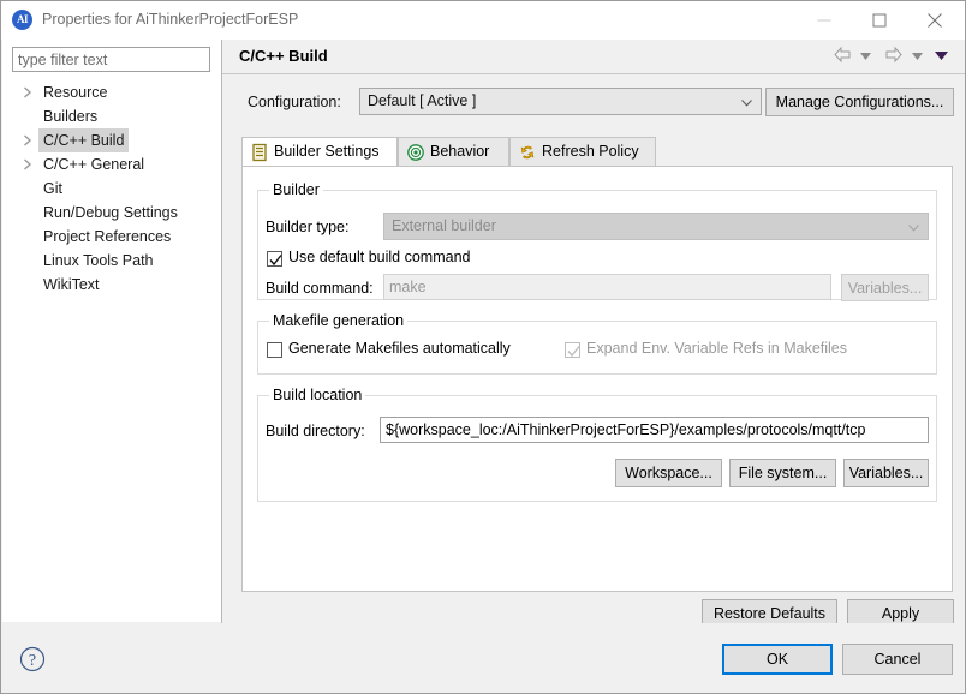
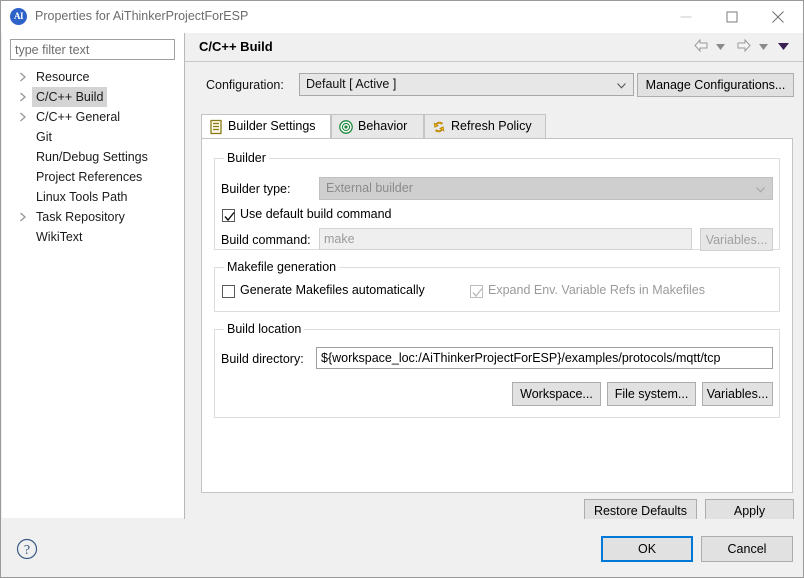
  AI
  Properties for AiThinkerProjectForESP
  type filter text
  Resource
- Builders
  C/C++ Build
  C/C++ General
  Git
  Run/Debug Settings
  Project References
  Linux Tools Path
+ Task Repository
  WikiText
  C/C++ Build
  Configuration:
  Default [ Active ]
  Manage Configurations...
  Builder Settings
  Behavior
  Refresh Policy
  Builder
  Builder type:
  External builder
  Use default build command
  Build command:
  make
  Variables...
  Makefile generation
  Generate Makefiles automatically
  Expand Env. Variable Refs in Makefiles
  Build location
  Build directory:
  ${workspace_loc:/AiThinkerProjectForESP}/examples/protocols/mqtt/tcp
  Workspace...
  File system...
  Variables...
  Restore Defaults
  Apply
  ?
  OK
  Cancel
